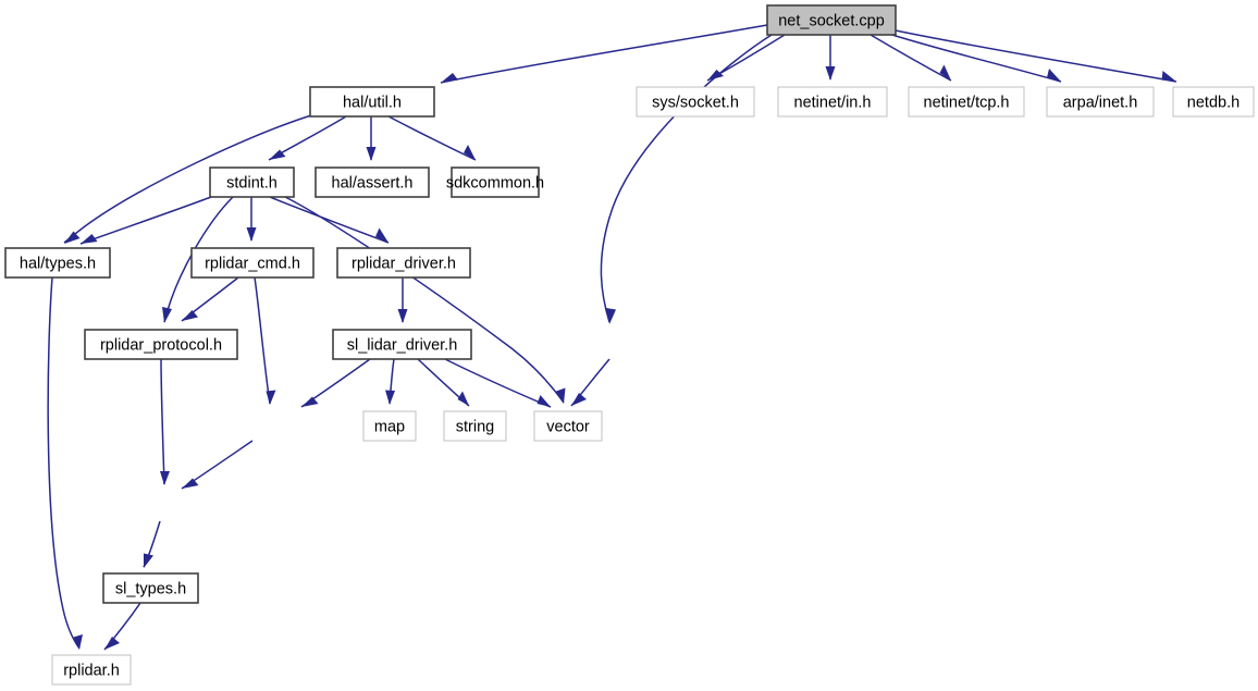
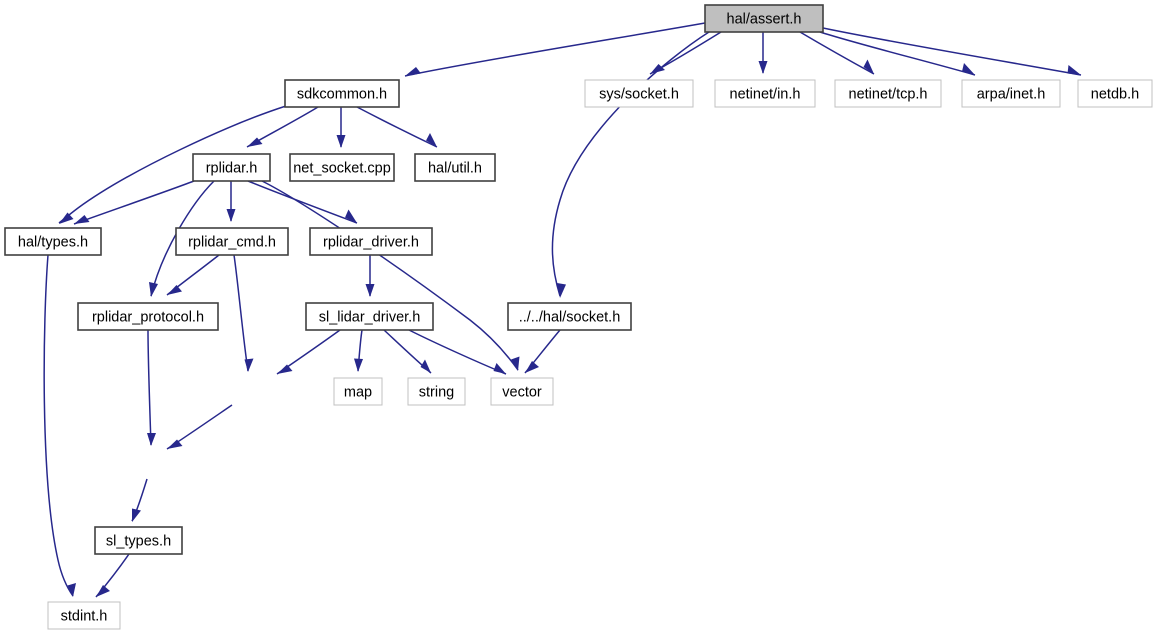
- net_socket.cpp
+ hal/assert.h
- hal/util.h
+ sdkcommon.h
  sys/socket.h
  netinet/in.h
  netinet/tcp.h
  arpa/inet.h
  netdb.h
- stdint.h
+ rplidar.h
- hal/assert.h
+ net_socket.cpp
- sdkcommon.h
+ hal/util.h
  hal/types.h
  rplidar_cmd.h
  rplidar_driver.h
  rplidar_protocol.h
  sl_lidar_driver.h
+ ../../hal/socket.h
  map
  string
  vector
  sl_types.h
- rplidar.h
+ stdint.h
